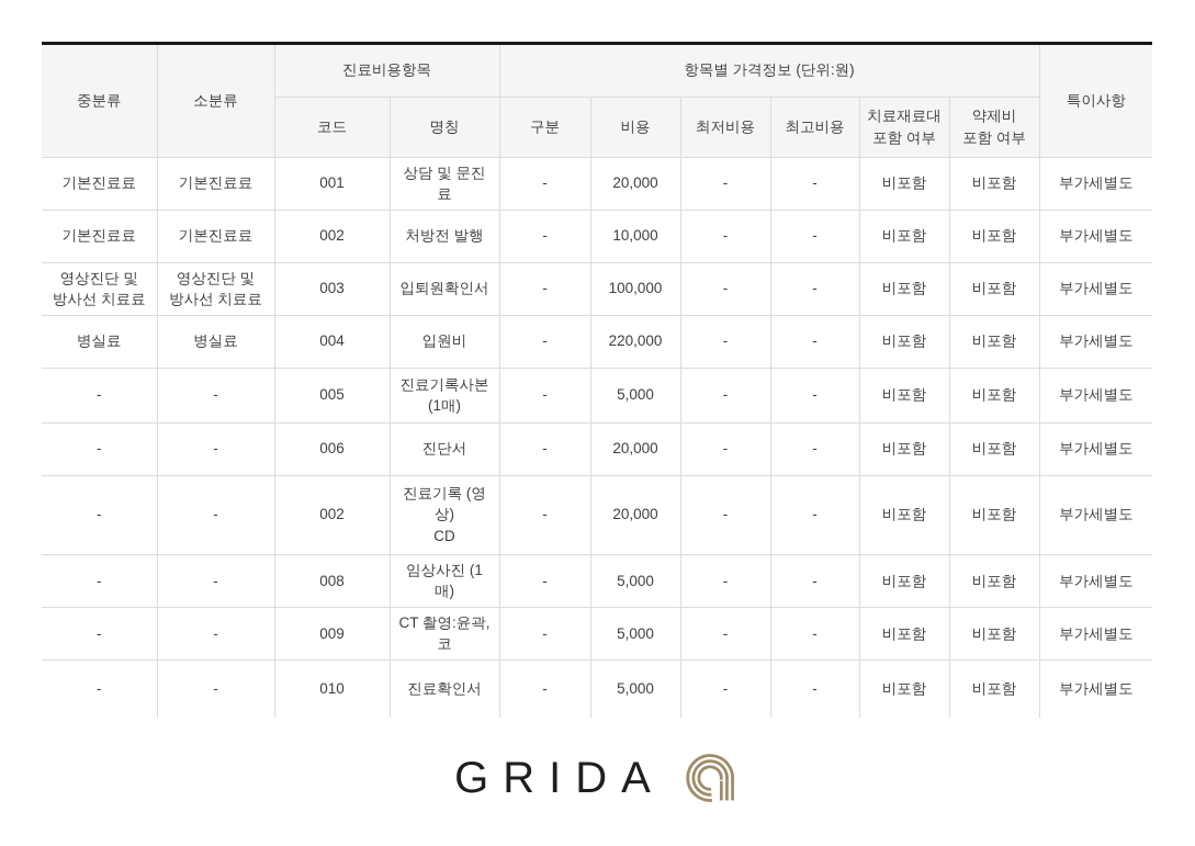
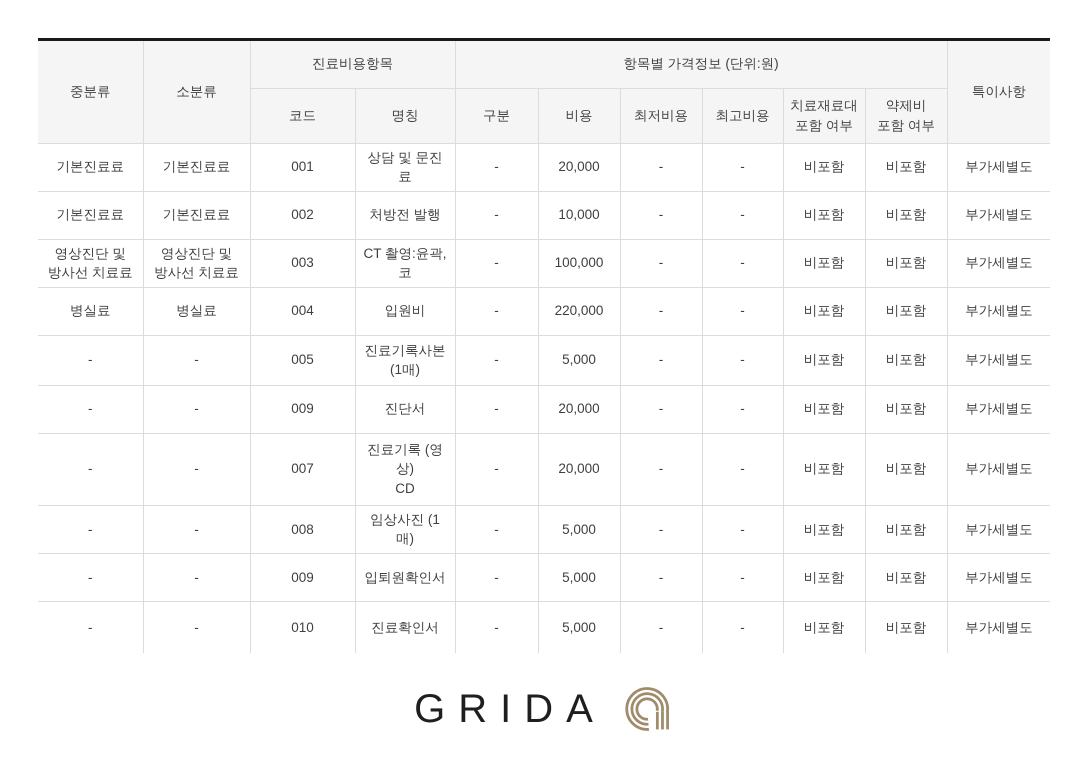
  중분류	소분류	진료비용항목	항목별 가격정보 (단위:원)	특이사항
  코드	명칭	구분	비용	최저비용	최고비용	치료재료대 포함 여부	약제비 포함 여부
  기본진료료	기본진료료	001	상담 및 문진료	-	20,000	-	-	비포함	비포함	부가세별도
  기본진료료	기본진료료	002	처방전 발행	-	10,000	-	-	비포함	비포함	부가세별도
- 영상진단 및 방사선 치료료	영상진단 및 방사선 치료료	003	입퇴원확인서	-	100,000	-	-	비포함	비포함	부가세별도
+ 영상진단 및 방사선 치료료	영상진단 및 방사선 치료료	003	CT 촬영:윤곽,코	-	100,000	-	-	비포함	비포함	부가세별도
  병실료	병실료	004	입원비	-	220,000	-	-	비포함	비포함	부가세별도
  -	-	005	진료기록사본 (1매)	-	5,000	-	-	비포함	비포함	부가세별도
- -	-	006	진단서	-	20,000	-	-	비포함	비포함	부가세별도
+ -	-	009	진단서	-	20,000	-	-	비포함	비포함	부가세별도
- -	-	002	진료기록 (영상) CD	-	20,000	-	-	비포함	비포함	부가세별도
+ -	-	007	진료기록 (영상) CD	-	20,000	-	-	비포함	비포함	부가세별도
  -	-	008	임상사진 (1매)	-	5,000	-	-	비포함	비포함	부가세별도
- -	-	009	CT 촬영:윤곽,코	-	5,000	-	-	비포함	비포함	부가세별도
+ -	-	009	입퇴원확인서	-	5,000	-	-	비포함	비포함	부가세별도
  -	-	010	진료확인서	-	5,000	-	-	비포함	비포함	부가세별도
  GRIDA
